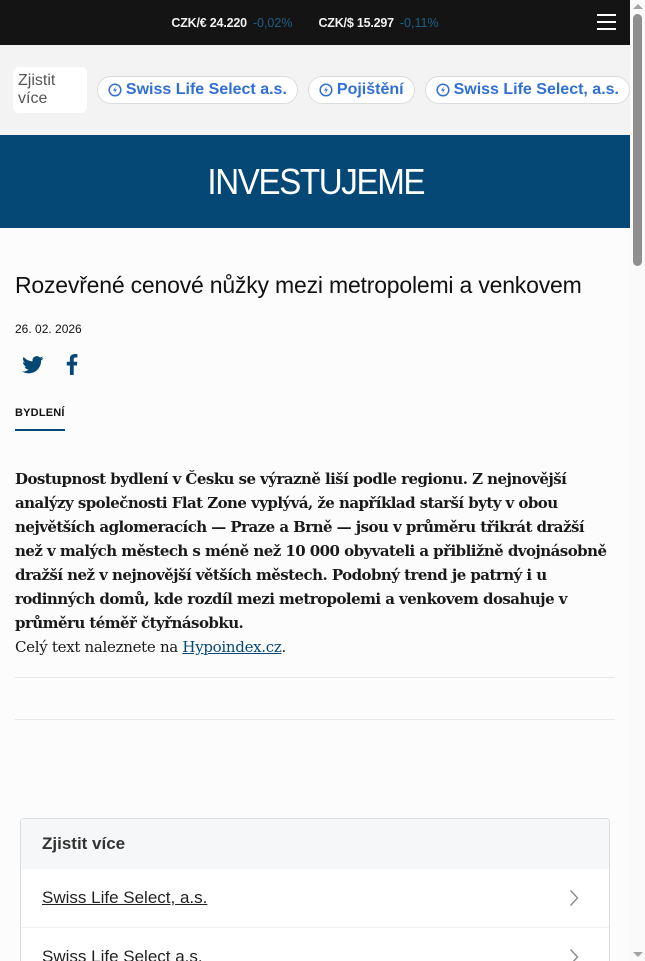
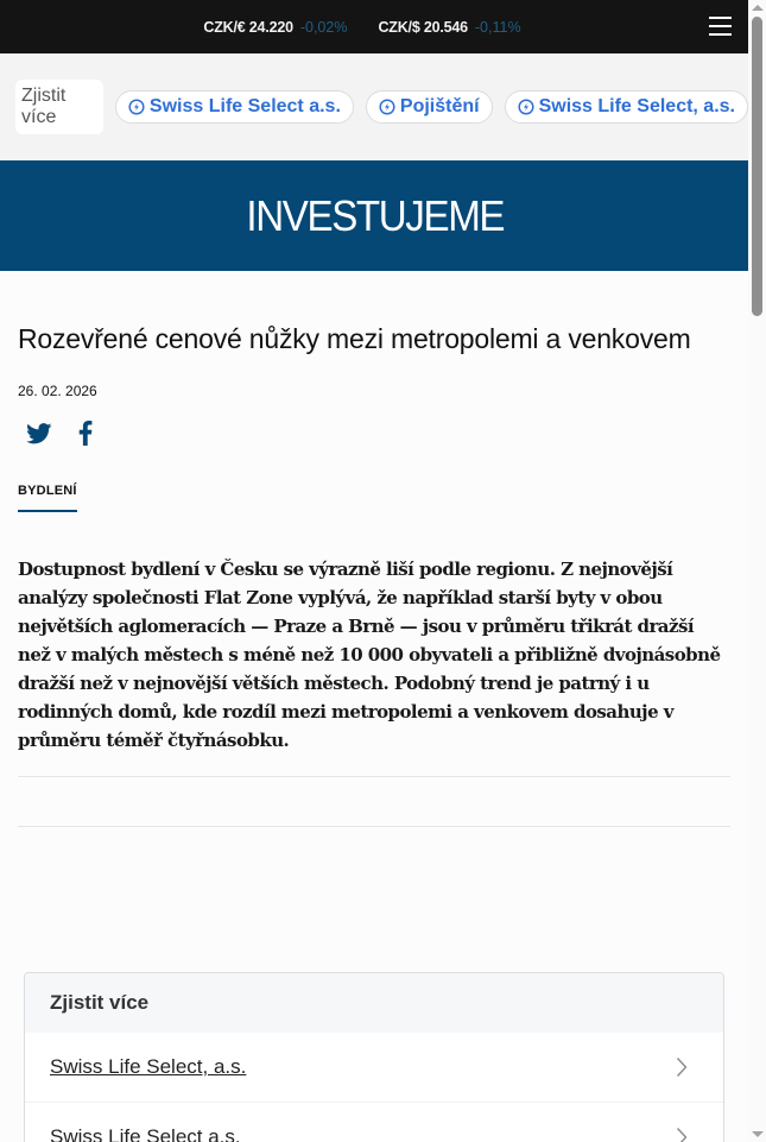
  CZK/€ 24.220
  -0,02%
- CZK/$ 15.297
+ CZK/$ 20.546
  -0,11%
  Zjistit více
  Swiss Life Select a.s.
  Pojištění
  Swiss Life Select, a.s.
  INVESTUJEME
  Rozevřené cenové nůžky mezi metropolemi a venkovem
  26. 02. 2026
  BYDLENÍ
  Dostupnost bydlení v Česku se výrazně liší podle regionu. Z nejnovější analýzy společnosti Flat Zone vyplývá, že například starší byty v obou největších aglomeracích — Praze a Brně — jsou v průměru třikrát dražší než v malých městech s méně než 10 000 obyvateli a přibližně dvojnásobně dražší než v nejnovější větších městech. Podobný trend je patrný i u rodinných domů, kde rozdíl mezi metropolemi a venkovem dosahuje v průměru téměř čtyřnásobku.
- Celý text naleznete na Hypoindex.cz.
  Zjistit více
  Swiss Life Select, a.s.
  Swiss Life Select a.s.
